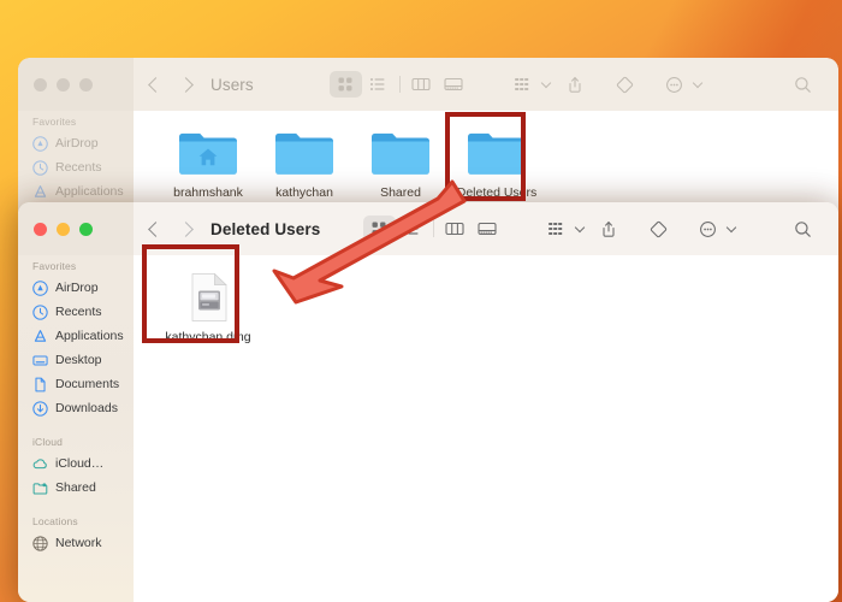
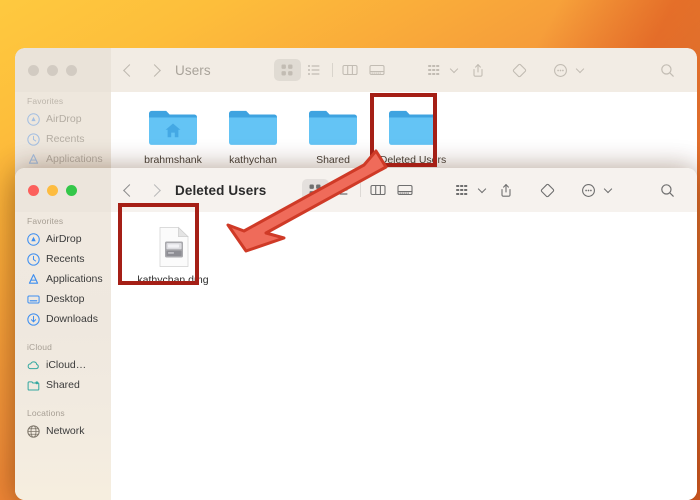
  Users
  Favorites
  AirDrop
  Recents
  Applications
  brahmshank
  kathychan
  Shared
  Deleted Users
  Deleted Users
  Favorites
  AirDrop
  Recents
  Applications
  Desktop
- Documents
  Downloads
  iCloud
  iCloud…
  Shared
  Locations
  Network
  kathychan.dmg
